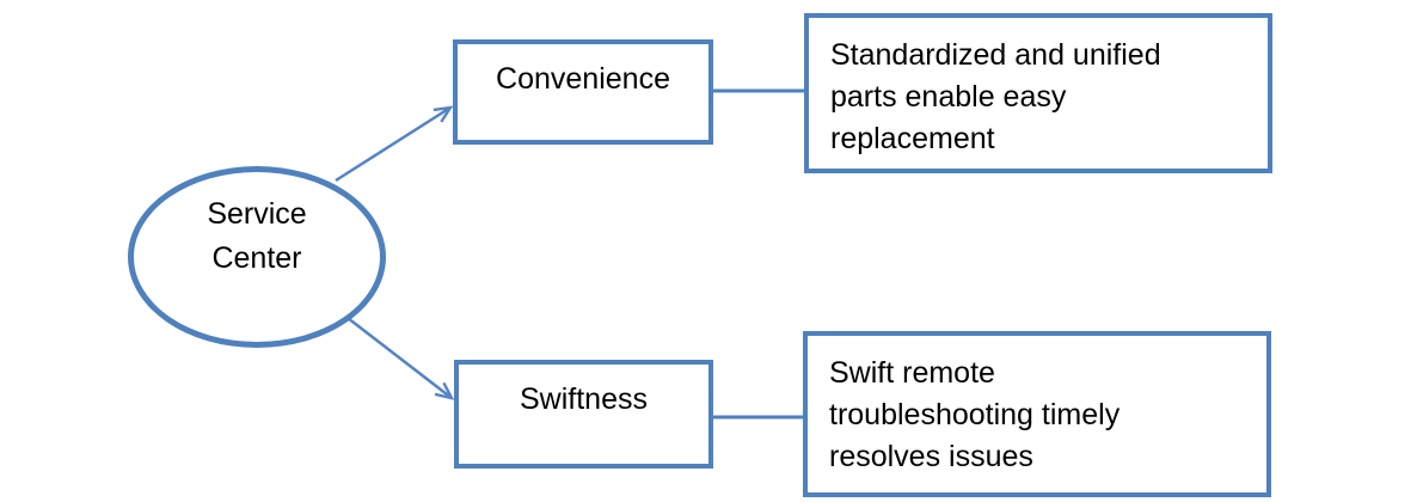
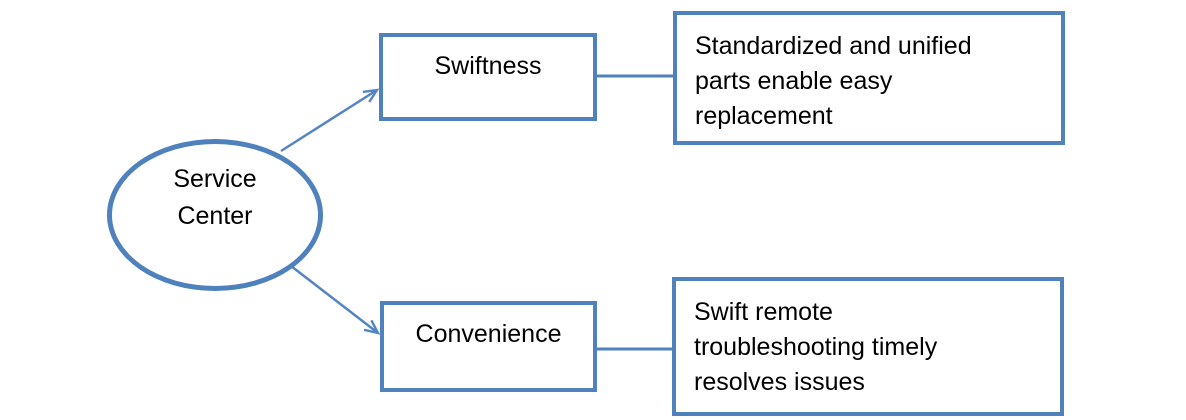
  Service
  Center
- Convenience
+ Swiftness
  Standardized and unified
  parts enable easy
  replacement
- Swiftness
+ Convenience
  Swift remote
  troubleshooting timely
  resolves issues
